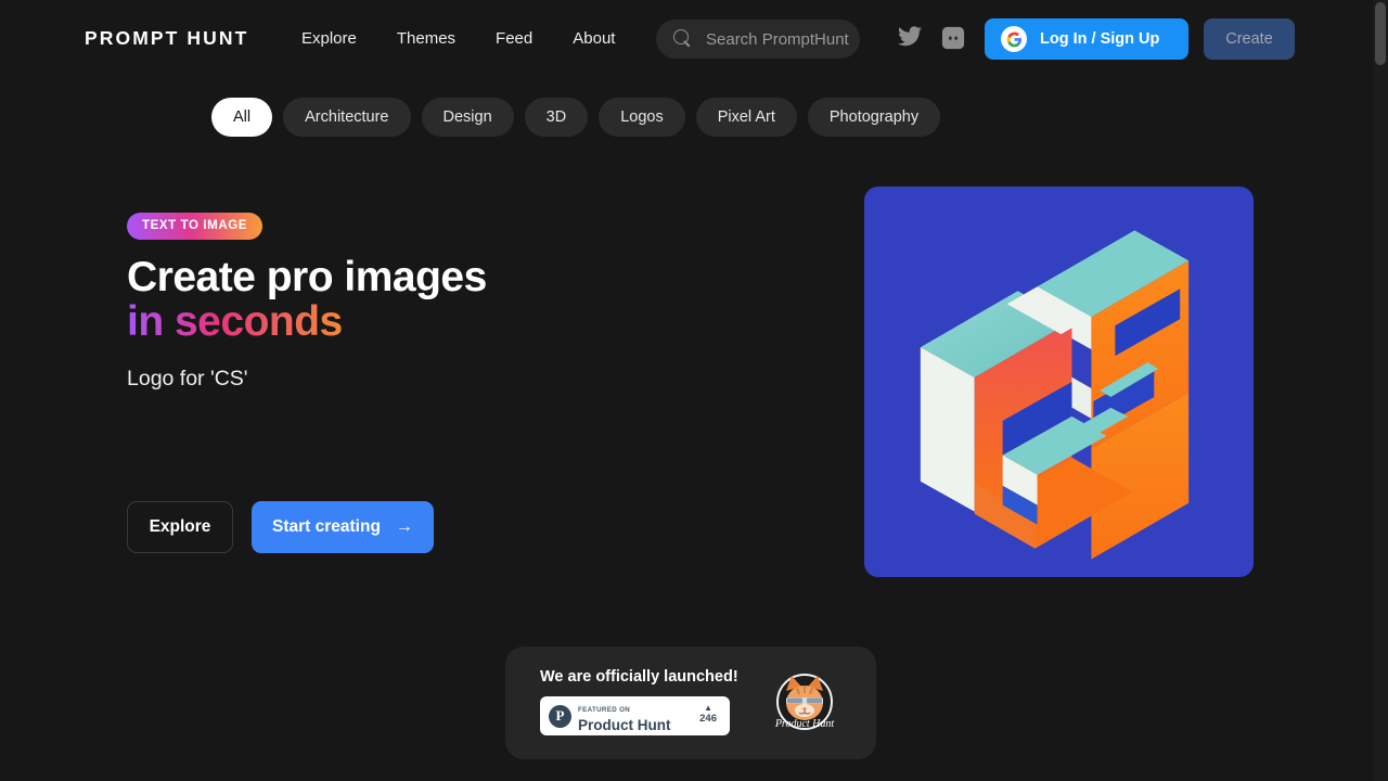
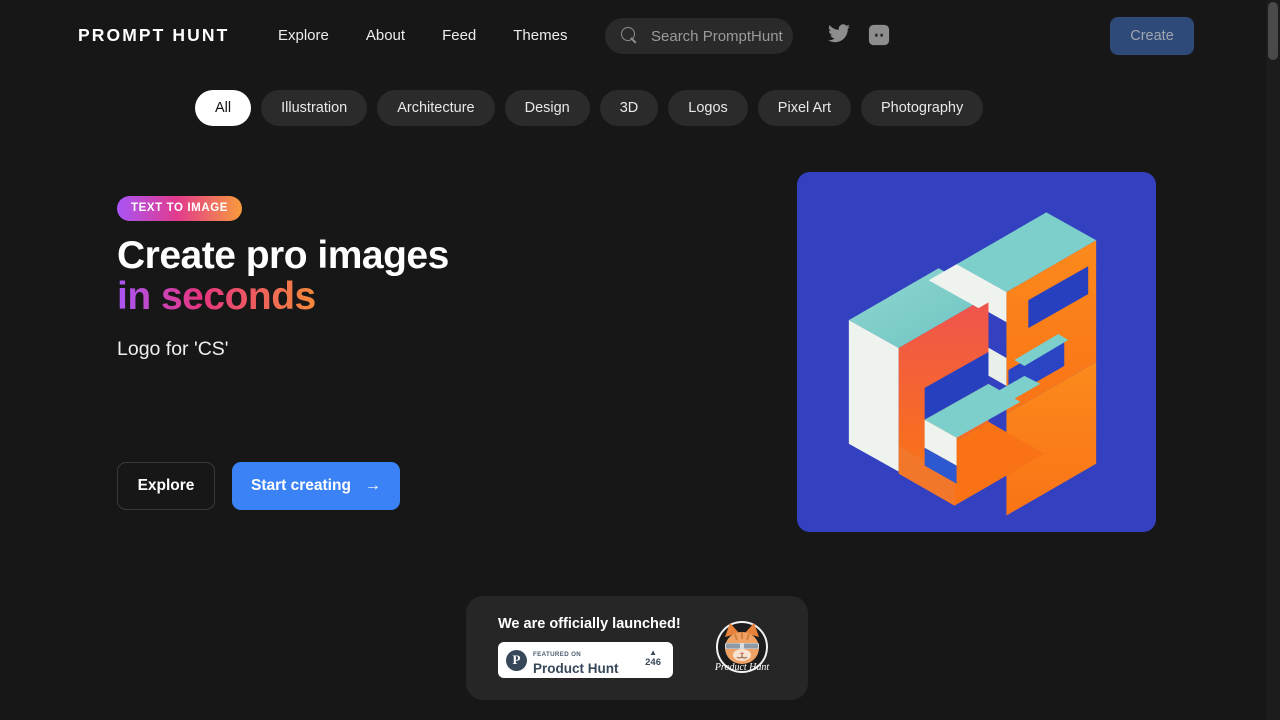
  PROMPT HUNT
  Explore
- Themes
+ About
  Feed
- About
+ Themes
  Search PromptHunt
- Log In / Sign Up
  Create
  All
+ Illustration
  Architecture
  Design
  3D
  Logos
  Pixel Art
  Photography
  TEXT TO IMAGE
  Create pro images
  in seconds
  Logo for 'CS'
  Explore
  Start creating
  →
  We are officially launched!
  P
  Product Hunt
  ▲
  246
  Product Hunt
